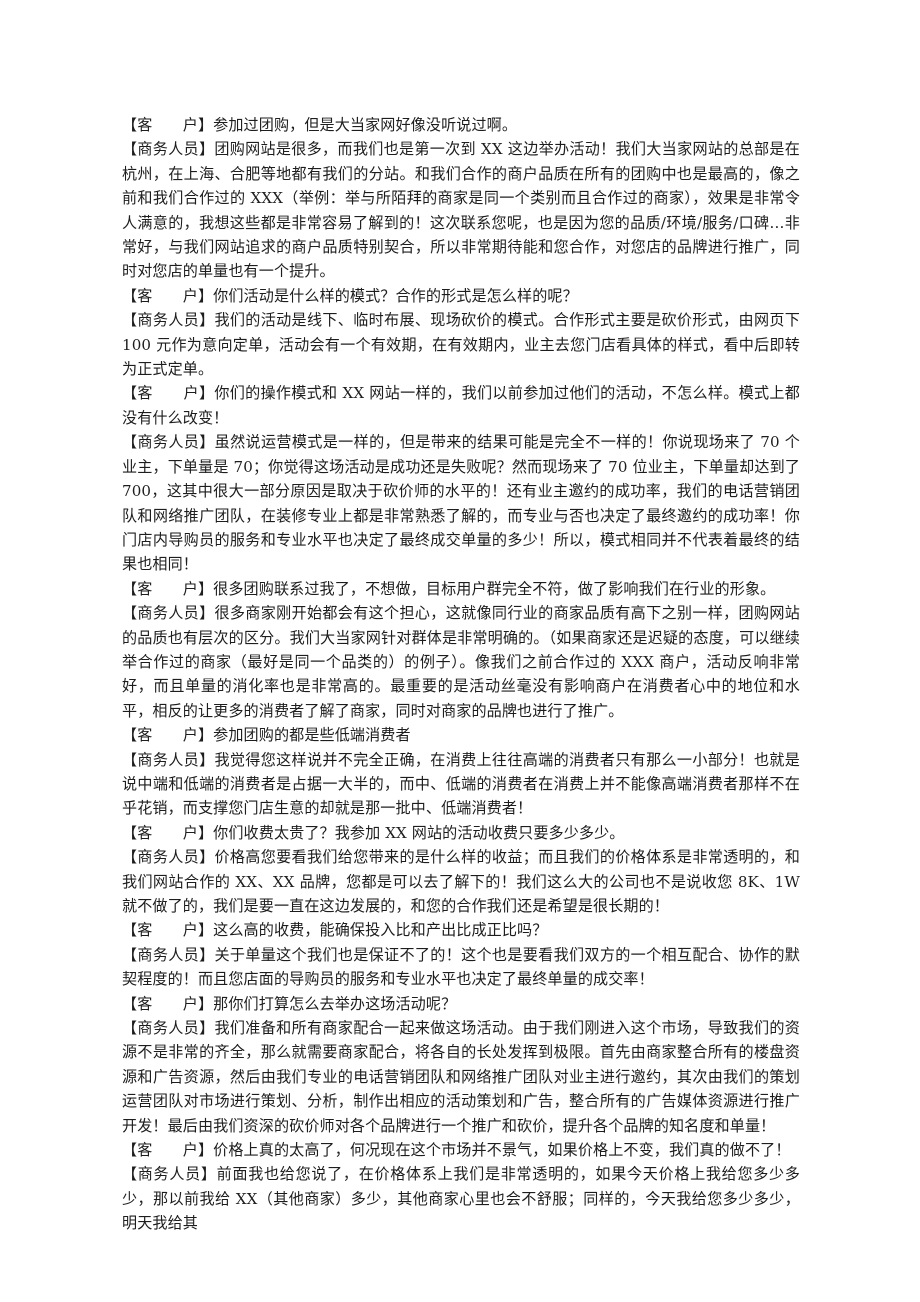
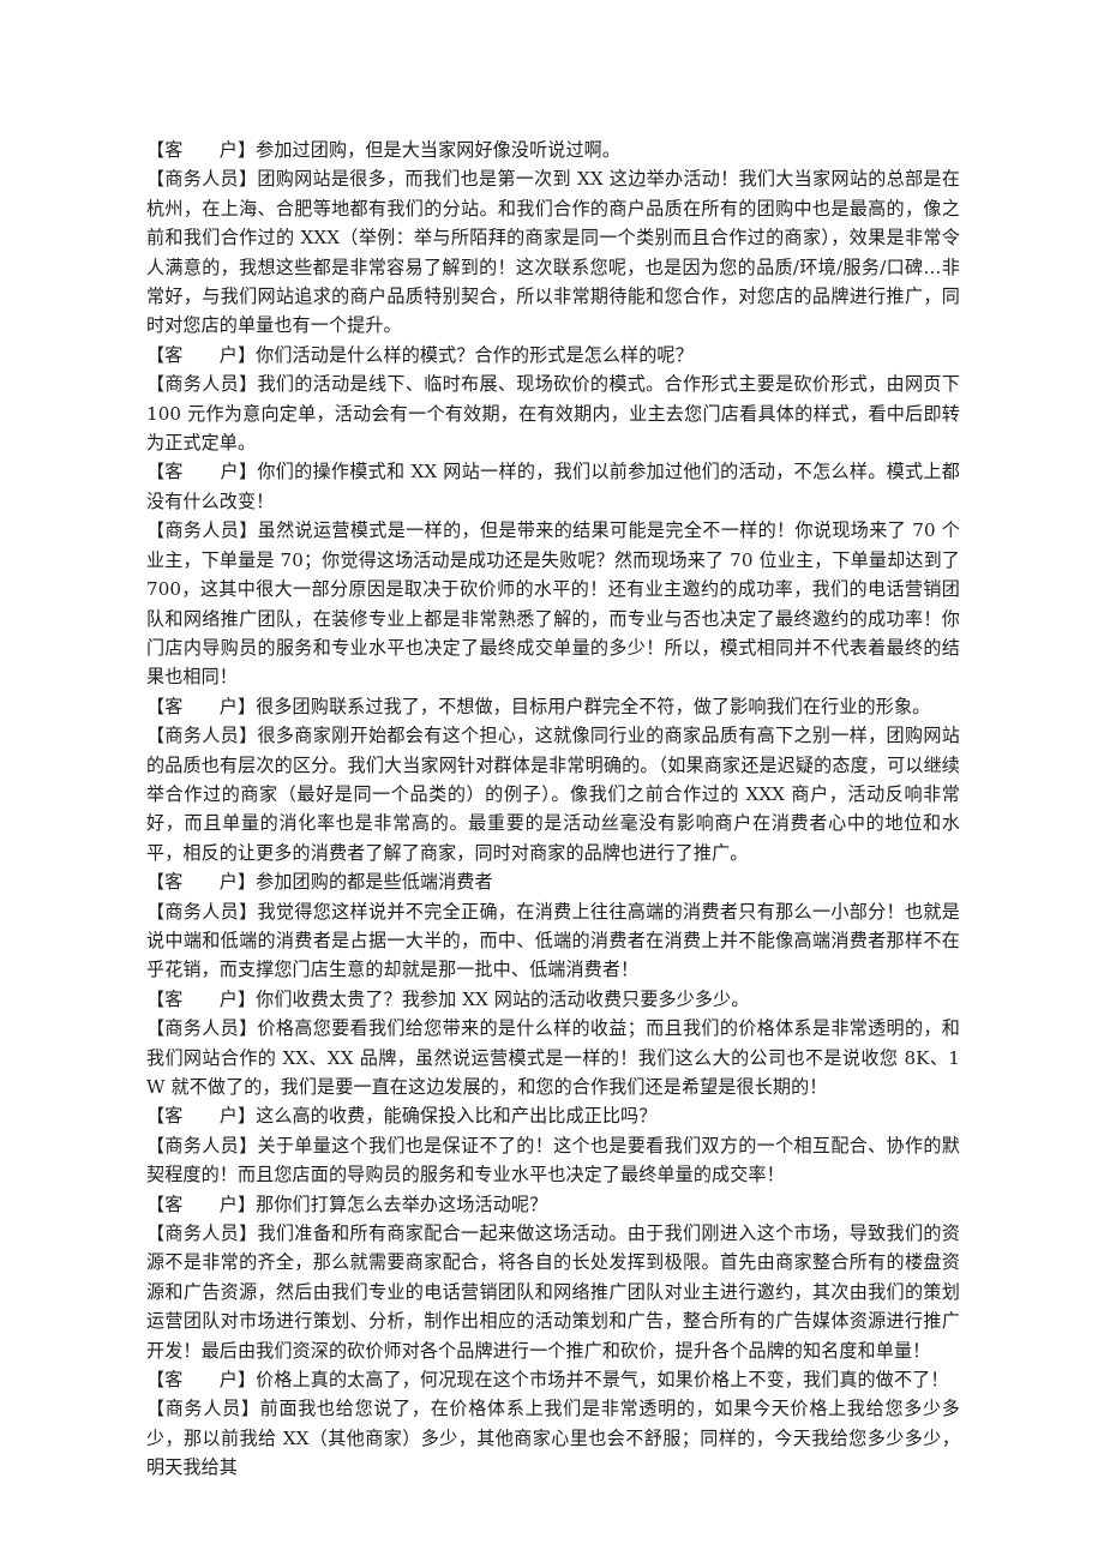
  【客 户】参加过团购，但是大当家网好像没听说过啊。
  【商务人员】团购网站是很多，而我们也是第一次到 XX 这边举办活动！我们大当家网站的总部是在杭州，在上海、合肥等地都有我们的分站。和我们合作的商户品质在所有的团购中也是最高的，像之前和我们合作过的 XXX（举例：举与所陌拜的商家是同一个类别而且合作过的商家），效果是非常令人满意的，我想这些都是非常容易了解到的！这次联系您呢，也是因为您的品质/环境/服务/口碑…非常好，与我们网站追求的商户品质特别契合，所以非常期待能和您合作，对您店的品牌进行推广，同时对您店的单量也有一个提升。
  【客 户】你们活动是什么样的模式？合作的形式是怎么样的呢？
  【商务人员】我们的活动是线下、临时布展、现场砍价的模式。合作形式主要是砍价形式，由网页下 100 元作为意向定单，活动会有一个有效期，在有效期内，业主去您门店看具体的样式，看中后即转为正式定单。
  【客 户】你们的操作模式和 XX 网站一样的，我们以前参加过他们的活动，不怎么样。模式上都没有什么改变！
  【商务人员】虽然说运营模式是一样的，但是带来的结果可能是完全不一样的！你说现场来了 70 个业主，下单量是 70；你觉得这场活动是成功还是失败呢？然而现场来了 70 位业主，下单量却达到了 700，这其中很大一部分原因是取决于砍价师的水平的！还有业主邀约的成功率，我们的电话营销团队和网络推广团队，在装修专业上都是非常熟悉了解的，而专业与否也决定了最终邀约的成功率！你门店内导购员的服务和专业水平也决定了最终成交单量的多少！所以，模式相同并不代表着最终的结果也相同！
  【客 户】很多团购联系过我了，不想做，目标用户群完全不符，做了影响我们在行业的形象。
  【商务人员】很多商家刚开始都会有这个担心，这就像同行业的商家品质有高下之别一样，团购网站的品质也有层次的区分。我们大当家网针对群体是非常明确的。（如果商家还是迟疑的态度，可以继续举合作过的商家（最好是同一个品类的）的例子）。像我们之前合作过的 XXX 商户，活动反响非常好，而且单量的消化率也是非常高的。最重要的是活动丝毫没有影响商户在消费者心中的地位和水平，相反的让更多的消费者了解了商家，同时对商家的品牌也进行了推广。
  【客 户】参加团购的都是些低端消费者
  【商务人员】我觉得您这样说并不完全正确，在消费上往往高端的消费者只有那么一小部分！也就是说中端和低端的消费者是占据一大半的，而中、低端的消费者在消费上并不能像高端消费者那样不在乎花销，而支撑您门店生意的却就是那一批中、低端消费者！
  【客 户】你们收费太贵了？我参加 XX 网站的活动收费只要多少多少。
- 【商务人员】价格高您要看我们给您带来的是什么样的收益；而且我们的价格体系是非常透明的，和我们网站合作的 XX、XX 品牌，您都是可以去了解下的！我们这么大的公司也不是说收您 8K、1W 就不做了的，我们是要一直在这边发展的，和您的合作我们还是希望是很长期的！
+ 【商务人员】价格高您要看我们给您带来的是什么样的收益；而且我们的价格体系是非常透明的，和我们网站合作的 XX、XX 品牌，虽然说运营模式是一样的！我们这么大的公司也不是说收您 8K、1W 就不做了的，我们是要一直在这边发展的，和您的合作我们还是希望是很长期的！
  【客 户】这么高的收费，能确保投入比和产出比成正比吗？
  【商务人员】关于单量这个我们也是保证不了的！这个也是要看我们双方的一个相互配合、协作的默契程度的！而且您店面的导购员的服务和专业水平也决定了最终单量的成交率！
  【客 户】那你们打算怎么去举办这场活动呢？
  【商务人员】我们准备和所有商家配合一起来做这场活动。由于我们刚进入这个市场，导致我们的资源不是非常的齐全，那么就需要商家配合，将各自的长处发挥到极限。首先由商家整合所有的楼盘资源和广告资源，然后由我们专业的电话营销团队和网络推广团队对业主进行邀约，其次由我们的策划运营团队对市场进行策划、分析，制作出相应的活动策划和广告，整合所有的广告媒体资源进行推广开发！最后由我们资深的砍价师对各个品牌进行一个推广和砍价，提升各个品牌的知名度和单量！
  【客 户】价格上真的太高了，何况现在这个市场并不景气，如果价格上不变，我们真的做不了！
  【商务人员】前面我也给您说了，在价格体系上我们是非常透明的，如果今天价格上我给您多少多少，那以前我给 XX（其他商家）多少，其他商家心里也会不舒服；同样的，今天我给您多少多少，明天我给其
